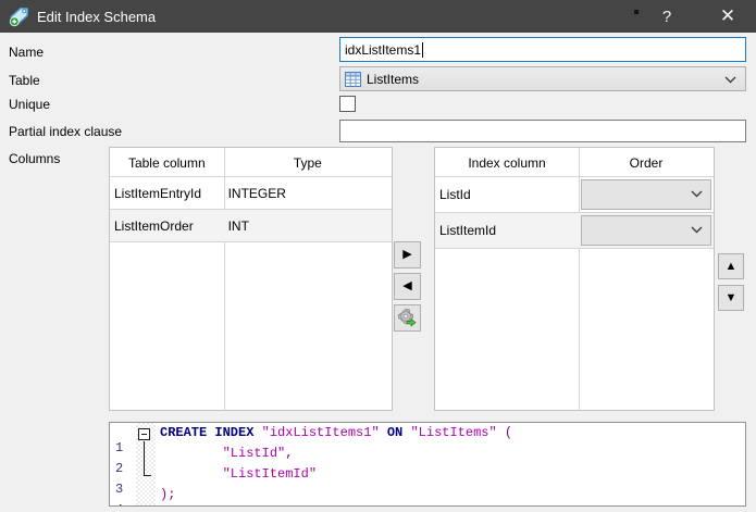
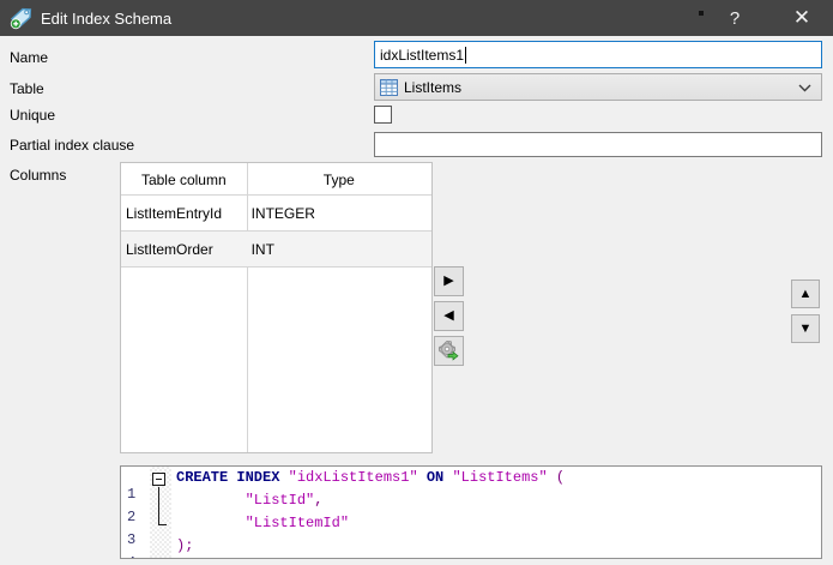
  Edit Index Schema
  ?
  ✕
  Name
  idxListItems1
  Table
  ListItems
  Unique
  Partial index clause
  Columns
  Table column
  Type
  ListItemEntryId
  INTEGER
  ListItemOrder
  INT
  ▶
  ◀
- Index column
- Order
- ListId
- ListItemId
  ▲
  ▼
  1
  CREATE INDEX "idxListItems1" ON "ListItems" (
  2
  "ListId",
  3
  "ListItemId"
  );
